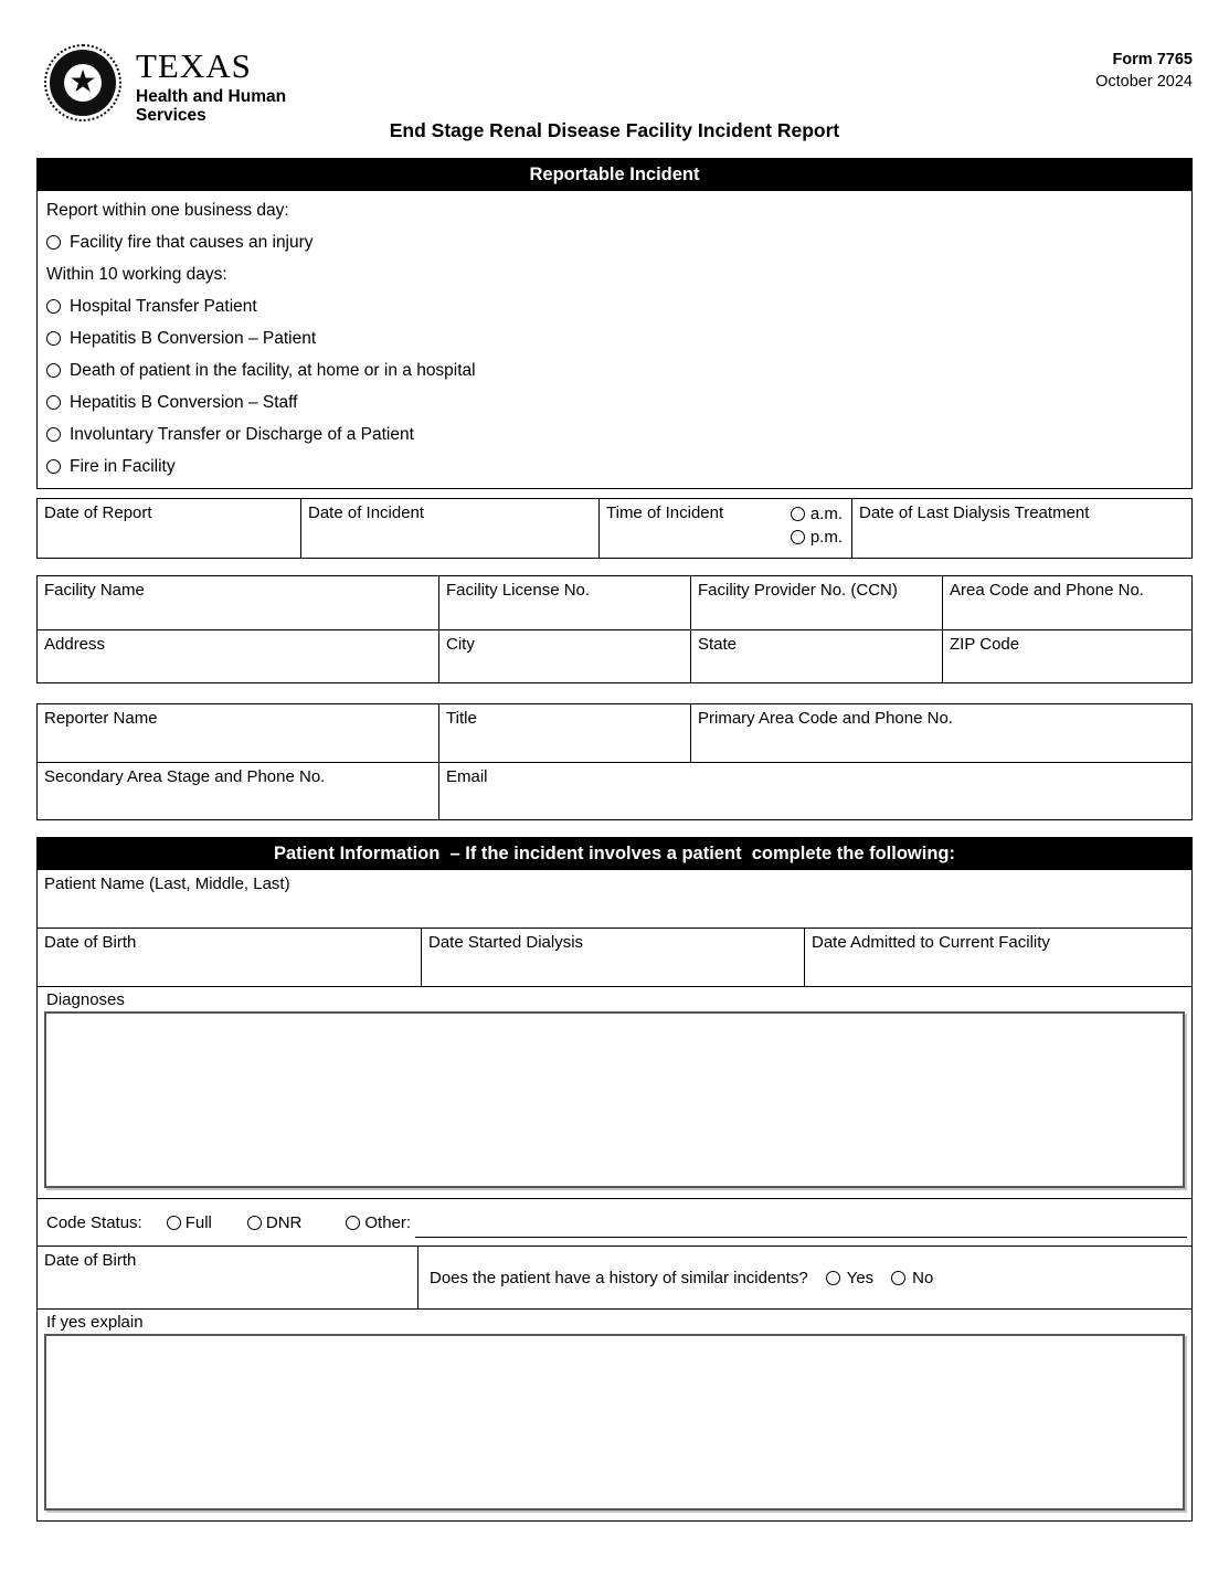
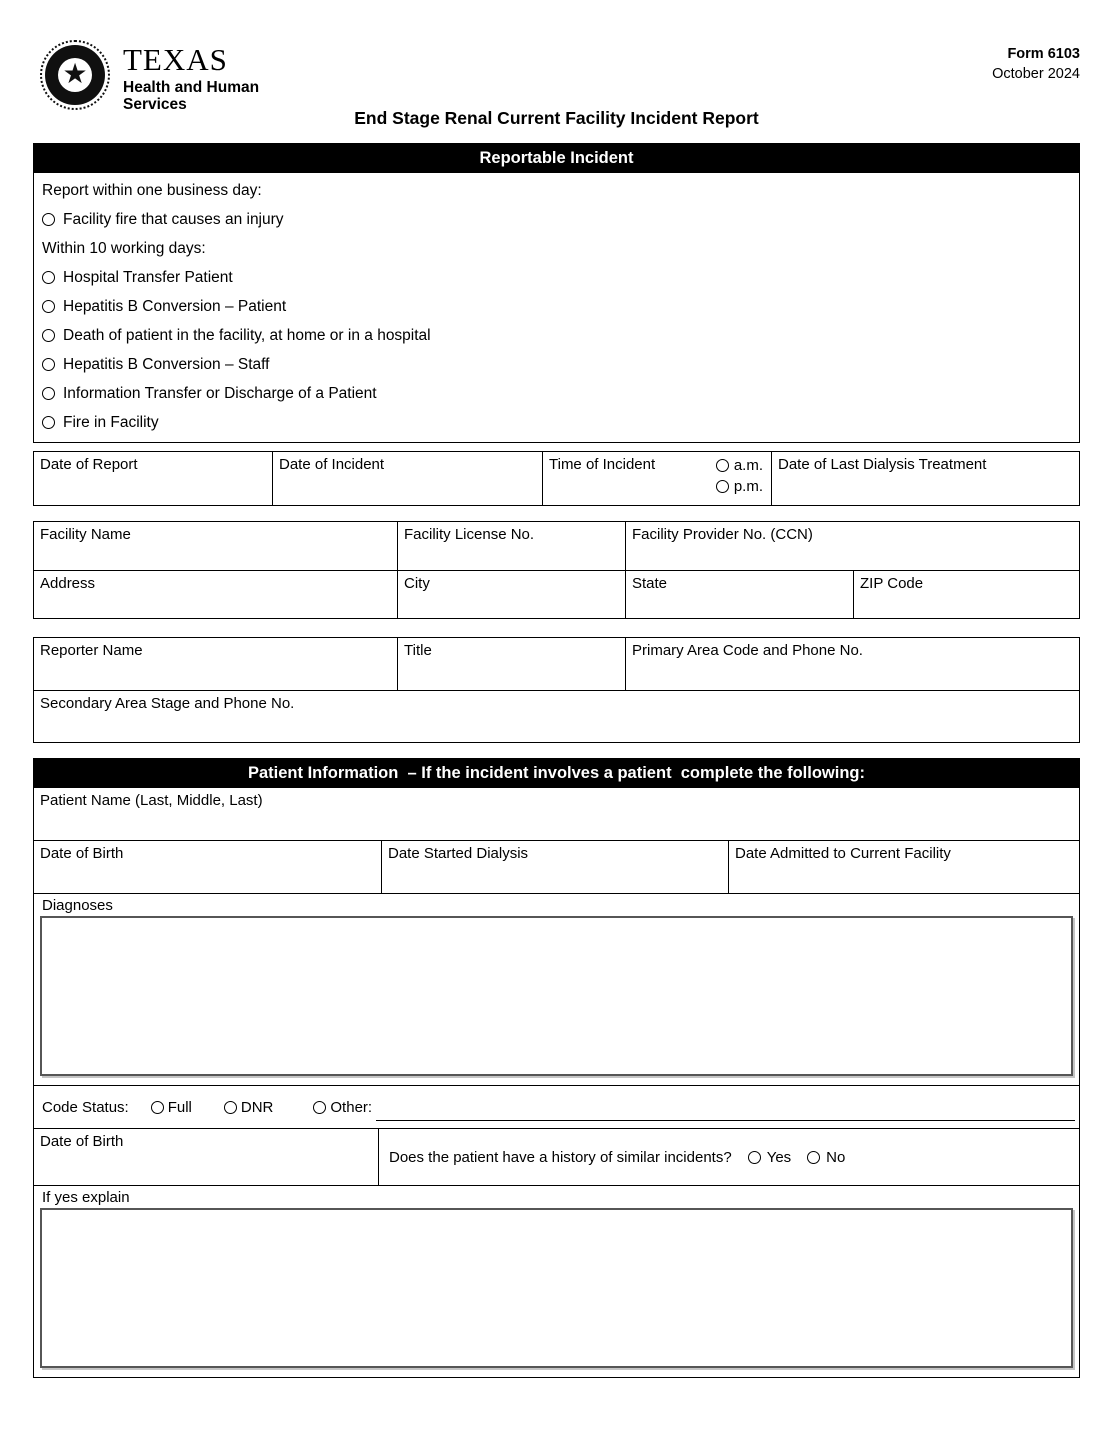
  ★
  TEXAS
  Health and Human
  Services
- Form 7765
+ Form 6103
  October 2024
- End Stage Renal Disease Facility Incident Report
+ End Stage Renal Current Facility Incident Report
  Reportable Incident
  Report within one business day:
  Facility fire that causes an injury
  Within 10 working days:
  Hospital Transfer Patient
  Hepatitis B Conversion – Patient
  Death of patient in the facility, at home or in a hospital
  Hepatitis B Conversion – Staff
- Involuntary Transfer or Discharge of a Patient
+ Information Transfer or Discharge of a Patient
  Fire in Facility
  Date of Report
  Date of Incident
  Time of Incident
  a.m.
  p.m.
  Date of Last Dialysis Treatment
  Facility Name
  Facility License No.
  Facility Provider No. (CCN)
- Area Code and Phone No.
  Address
  City
  State
  ZIP Code
  Reporter Name
  Title
  Primary Area Code and Phone No.
  Secondary Area Stage and Phone No.
- Email
  Patient Information – If the incident involves a patient complete the following:
  Patient Name (Last, Middle, Last)
  Date of Birth
  Date Started Dialysis
  Date Admitted to Current Facility
  Diagnoses
  Code Status:
  Full
  DNR
  Other:
  Date of Birth
  Does the patient have a history of similar incidents?
  Yes
  No
  If yes explain
